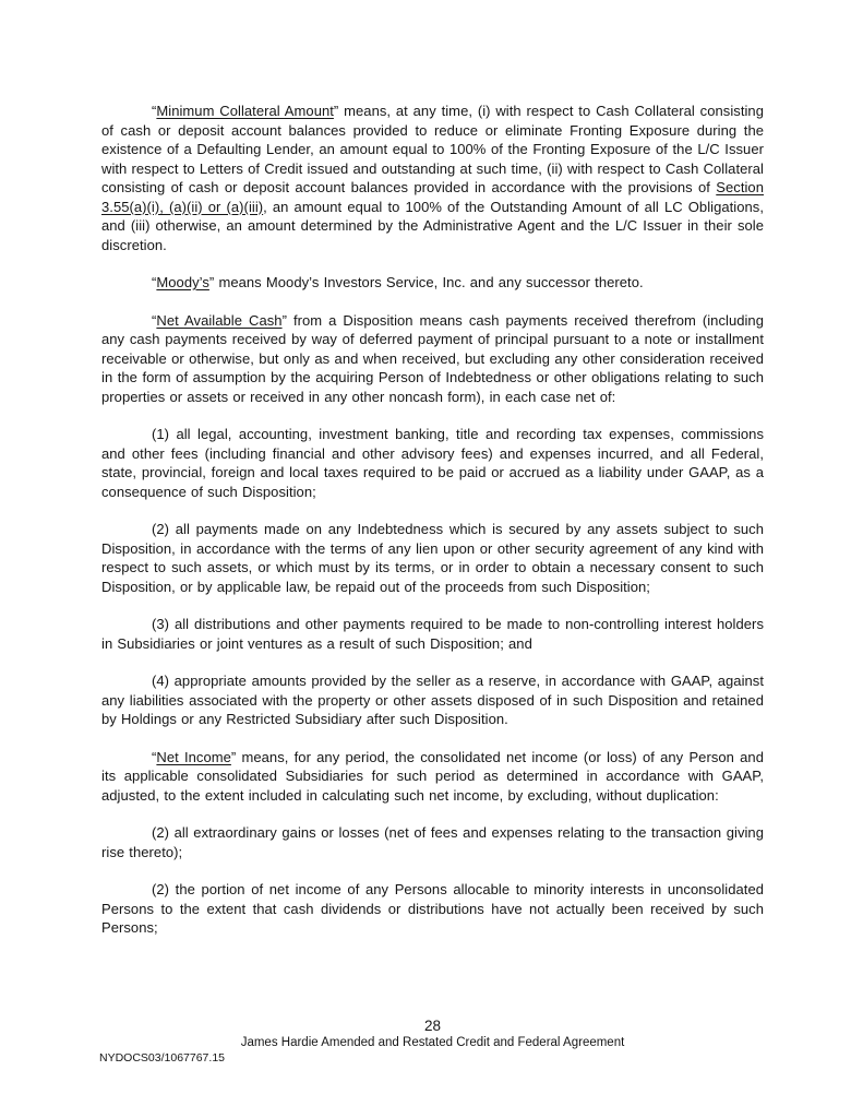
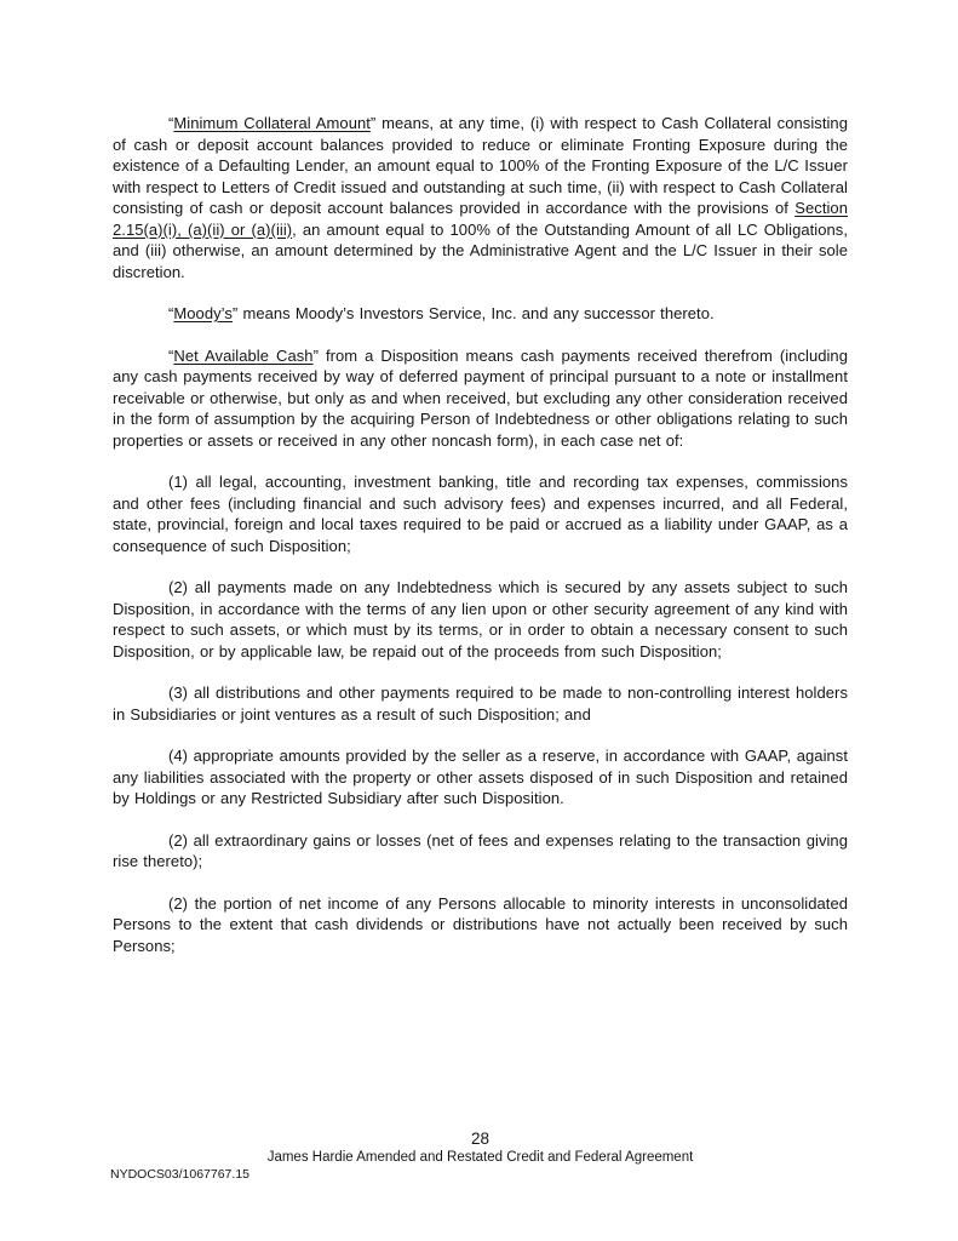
- “Minimum Collateral Amount” means, at any time, (i) with respect to Cash Collateral consisting of cash or deposit account balances provided to reduce or eliminate Fronting Exposure during the existence of a Defaulting Lender, an amount equal to 100% of the Fronting Exposure of the L/C Issuer with respect to Letters of Credit issued and outstanding at such time, (ii) with respect to Cash Collateral consisting of cash or deposit account balances provided in accordance with the provisions of Section 3.55(a)(i), (a)(ii) or (a)(iii), an amount equal to 100% of the Outstanding Amount of all LC Obligations, and (iii) otherwise, an amount determined by the Administrative Agent and the L/C Issuer in their sole discretion.
+ “Minimum Collateral Amount” means, at any time, (i) with respect to Cash Collateral consisting of cash or deposit account balances provided to reduce or eliminate Fronting Exposure during the existence of a Defaulting Lender, an amount equal to 100% of the Fronting Exposure of the L/C Issuer with respect to Letters of Credit issued and outstanding at such time, (ii) with respect to Cash Collateral consisting of cash or deposit account balances provided in accordance with the provisions of Section 2.15(a)(i), (a)(ii) or (a)(iii), an amount equal to 100% of the Outstanding Amount of all LC Obligations, and (iii) otherwise, an amount determined by the Administrative Agent and the L/C Issuer in their sole discretion.
  “Moody’s” means Moody’s Investors Service, Inc. and any successor thereto.
  “Net Available Cash” from a Disposition means cash payments received therefrom (including any cash payments received by way of deferred payment of principal pursuant to a note or installment receivable or otherwise, but only as and when received, but excluding any other consideration received in the form of assumption by the acquiring Person of Indebtedness or other obligations relating to such properties or assets or received in any other noncash form), in each case net of:
- (1) all legal, accounting, investment banking, title and recording tax expenses, commissions and other fees (including financial and other advisory fees) and expenses incurred, and all Federal, state, provincial, foreign and local taxes required to be paid or accrued as a liability under GAAP, as a consequence of such Disposition;
+ (1) all legal, accounting, investment banking, title and recording tax expenses, commissions and other fees (including financial and such advisory fees) and expenses incurred, and all Federal, state, provincial, foreign and local taxes required to be paid or accrued as a liability under GAAP, as a consequence of such Disposition;
  (2) all payments made on any Indebtedness which is secured by any assets subject to such Disposition, in accordance with the terms of any lien upon or other security agreement of any kind with respect to such assets, or which must by its terms, or in order to obtain a necessary consent to such Disposition, or by applicable law, be repaid out of the proceeds from such Disposition;
  (3) all distributions and other payments required to be made to non-controlling interest holders in Subsidiaries or joint ventures as a result of such Disposition; and
  (4) appropriate amounts provided by the seller as a reserve, in accordance with GAAP, against any liabilities associated with the property or other assets disposed of in such Disposition and retained by Holdings or any Restricted Subsidiary after such Disposition.
- “Net Income” means, for any period, the consolidated net income (or loss) of any Person and its applicable consolidated Subsidiaries for such period as determined in accordance with GAAP, adjusted, to the extent included in calculating such net income, by excluding, without duplication:
  (2) all extraordinary gains or losses (net of fees and expenses relating to the transaction giving rise thereto);
  (2) the portion of net income of any Persons allocable to minority interests in unconsolidated Persons to the extent that cash dividends or distributions have not actually been received by such Persons;
  28
  James Hardie Amended and Restated Credit and Federal Agreement
  NYDOCS03/1067767.15
